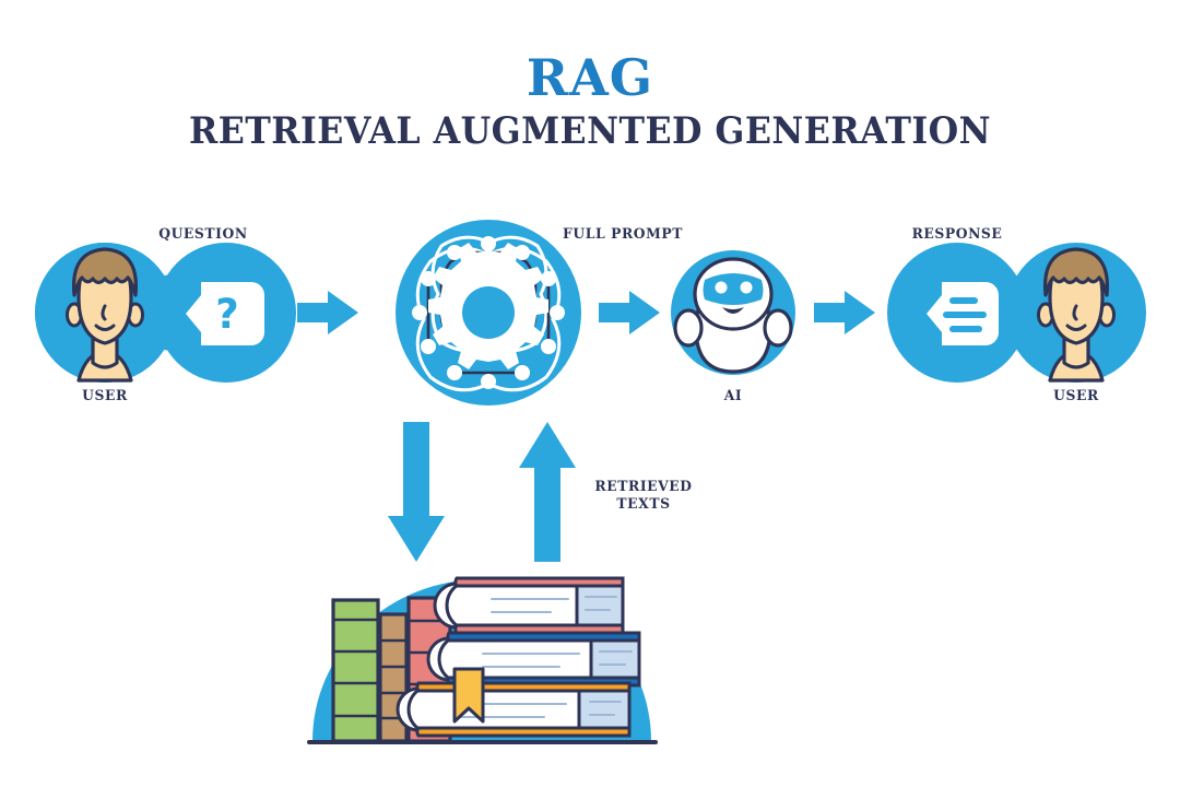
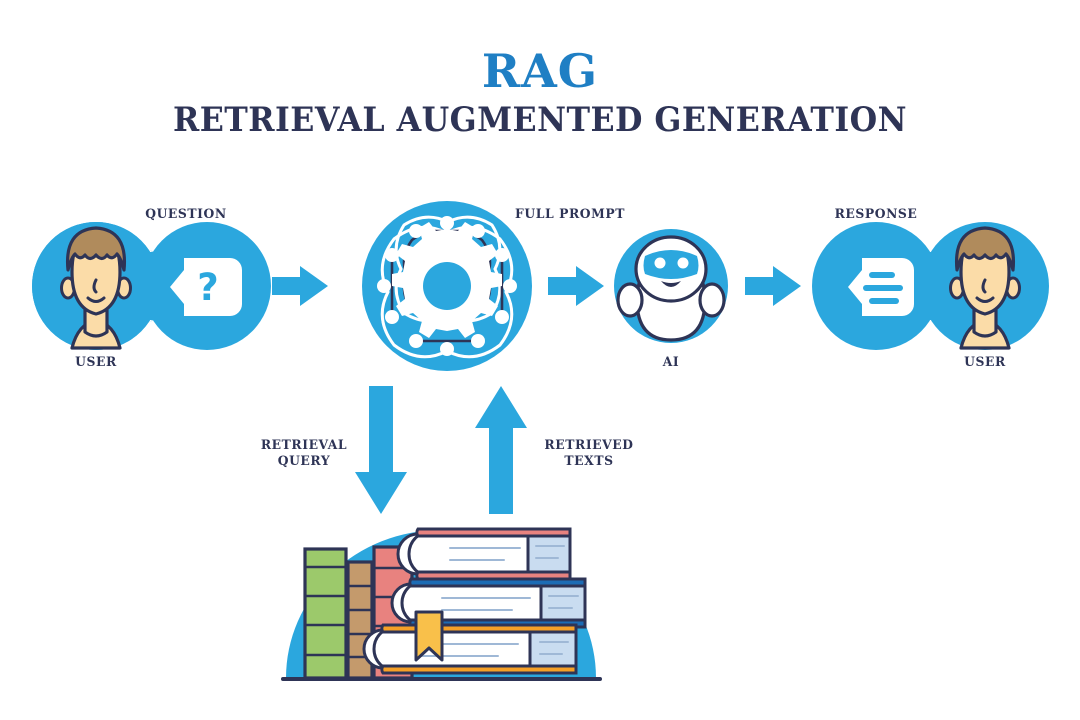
  RAG
  RETRIEVAL AUGMENTED GENERATION
  ?
  QUESTION
  USER
  FULL PROMPT
  AI
  RESPONSE
  USER
+ RETRIEVAL
+ QUERY
  RETRIEVED
  TEXTS
